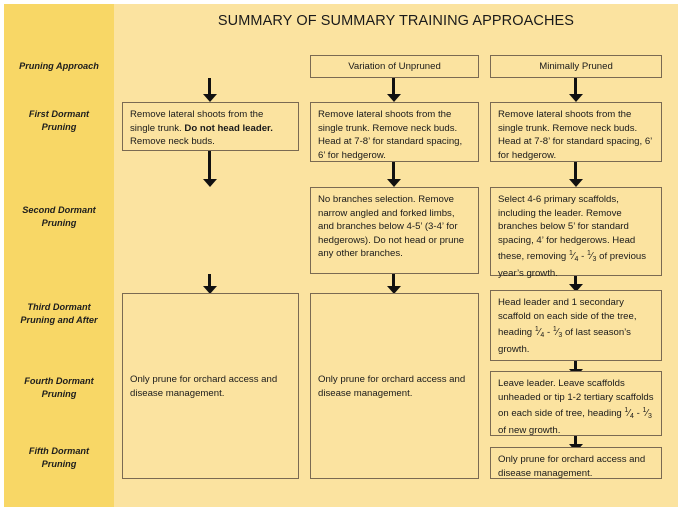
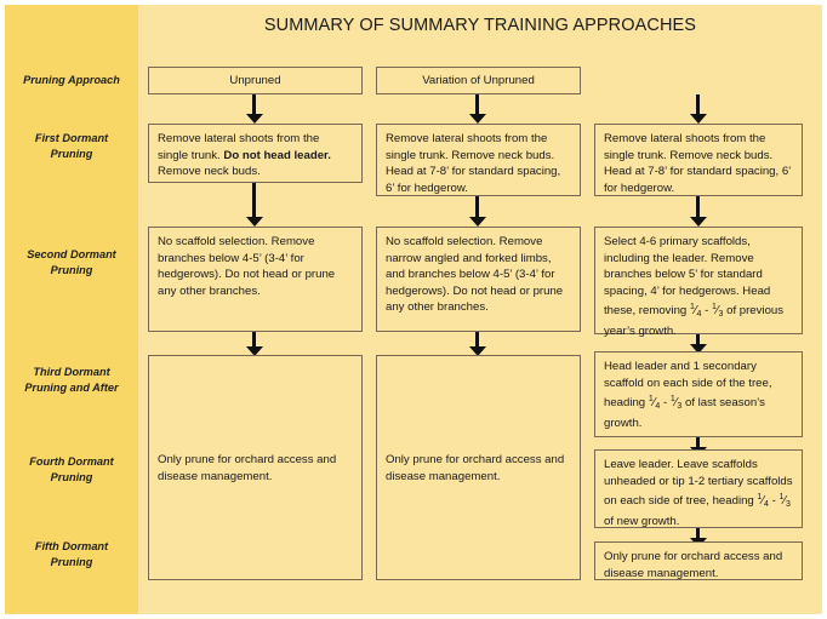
  SUMMARY OF SUMMARY TRAINING APPROACHES
  Pruning Approach
  First Dormant
  Pruning
  Second Dormant
  Pruning
  Third Dormant
  Pruning and After
  Fourth Dormant
  Pruning
  Fifth Dormant
  Pruning
+ Unpruned
  Variation of Unpruned
- Minimally Pruned
  Remove lateral shoots from the single trunk. Do not head leader. Remove neck buds.
  Remove lateral shoots from the single trunk. Remove neck buds. Head at 7-8’ for standard spacing, 6’ for hedgerow.
  Remove lateral shoots from the single trunk. Remove neck buds. Head at 7-8’ for standard spacing, 6’ for hedgerow.
+ No scaffold selection. Remove branches below 4-5’ (3-4’ for hedgerows). Do not head or prune any other branches.
- No branches selection. Remove narrow angled and forked limbs, and branches below 4-5’ (3-4’ for hedgerows). Do not head or prune any other branches.
+ No scaffold selection. Remove narrow angled and forked limbs, and branches below 4-5’ (3-4’ for hedgerows). Do not head or prune any other branches.
  Select 4-6 primary scaffolds, including the leader. Remove branches below 5’ for standard spacing, 4’ for hedgerows. Head these, removing ⁄ - ⁄ of previous year’s growth.
  Only prune for orchard access and disease management.
  Only prune for orchard access and disease management.
  Head leader and 1 secondary scaffold on each side of the tree, heading ⁄ - ⁄ of last season’s growth.
  Leave leader. Leave scaffolds unheaded or tip 1-2 tertiary scaffolds on each side of tree, heading ⁄ - ⁄ of new growth.
  Only prune for orchard access and disease management.
